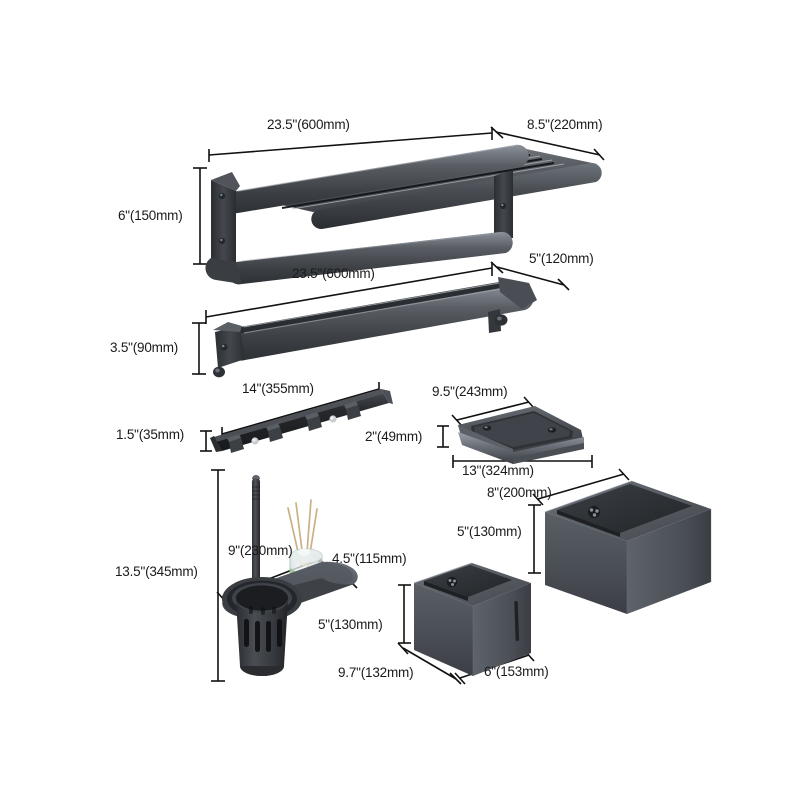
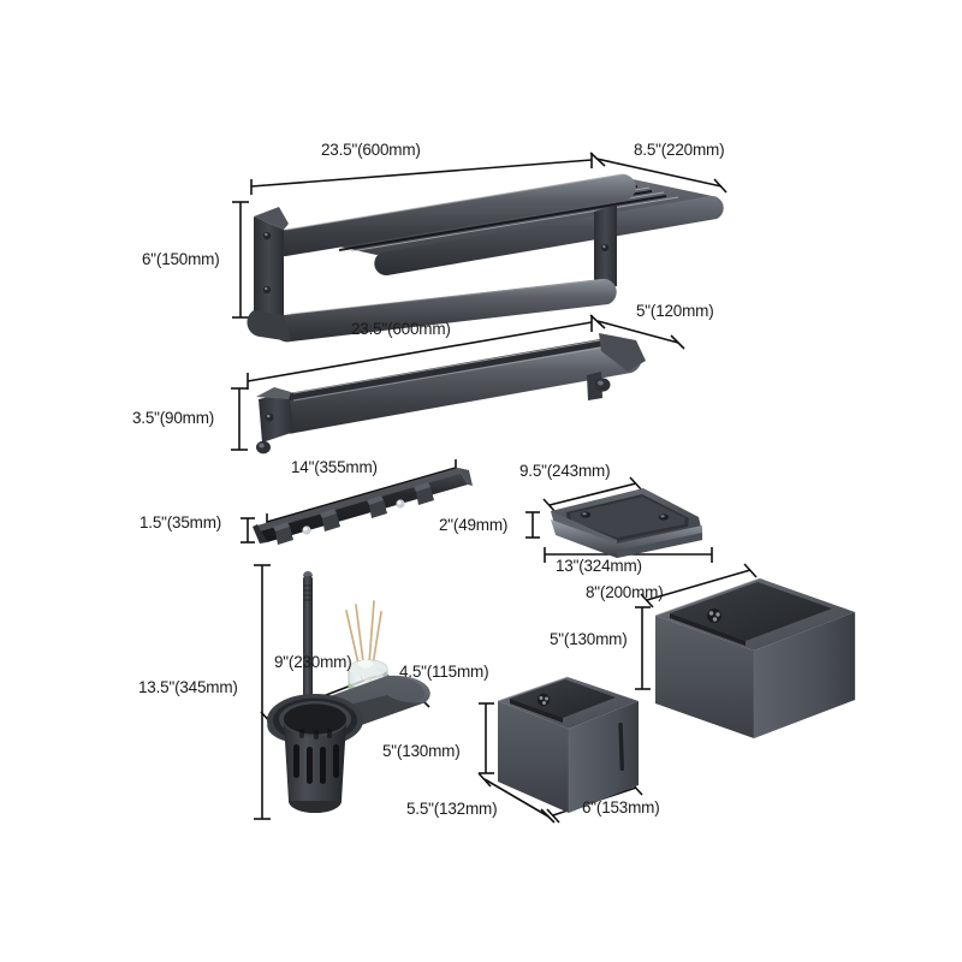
  23.5"(600mm)
  8.5"(220mm)
  6"(150mm)
  23.5"(600mm)
  5"(120mm)
  3.5"(90mm)
  14"(355mm)
  1.5"(35mm)
  9.5"(243mm)
  2"(49mm)
  13"(324mm)
  13.5"(345mm)
  9"(230mm)
  4.5"(115mm)
  5"(130mm)
- 9.7"(132mm)
+ 5.5"(132mm)
  6"(153mm)
  8"(200mm)
  5"(130mm)
